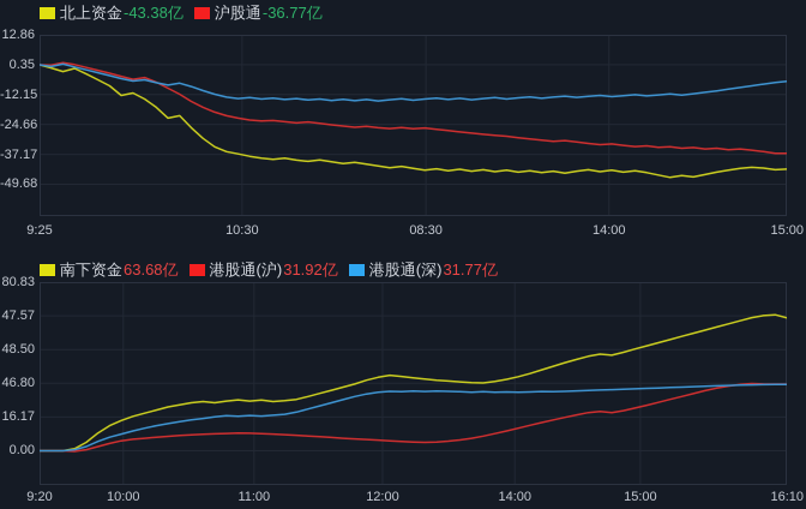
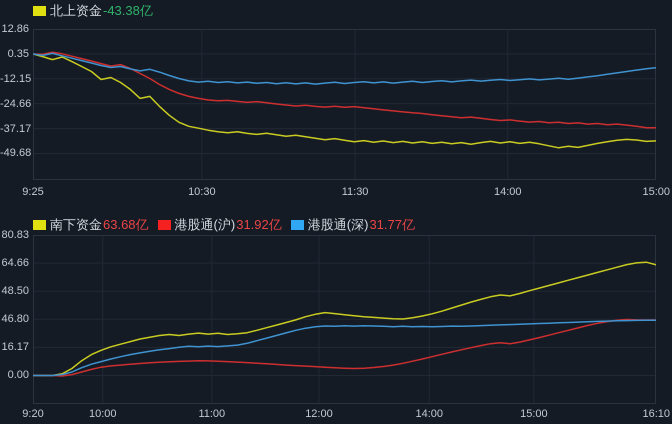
  北上资金
  -43.38亿
- 沪股通
- -36.77亿
  南下资金
  63.68亿
  港股通(沪)
  31.92亿
  港股通(深)
  31.77亿
  12.86
  0.35
  -12.15
  -24.66
  -37.17
  -49.68
  9:25
  10:30
- 08:30
+ 11:30
  14:00
  15:00
  80.83
- 47.57
+ 64.66
  48.50
  46.80
  16.17
  0.00
  9:20
  10:00
  11:00
  12:00
  14:00
  15:00
  16:10
